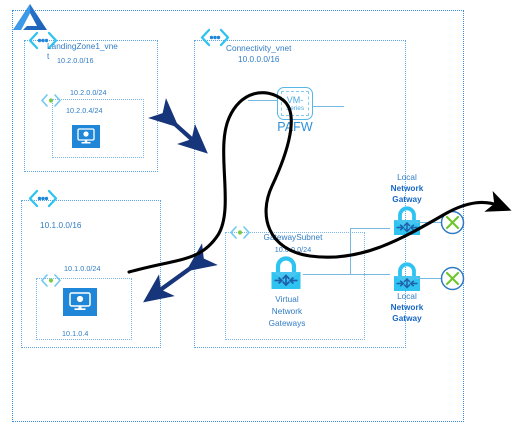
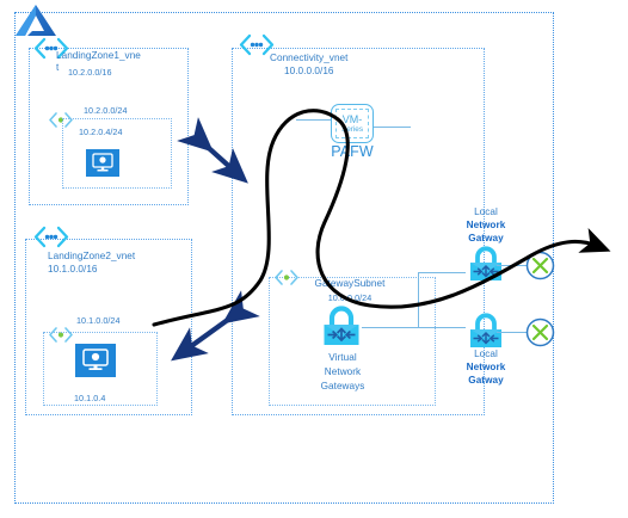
  LandingZone1_vne
  t
  10.2.0.0/16
  10.2.0.0/24
  10.2.0.4/24
+ LandingZone2_vnet
  10.1.0.0/16
  10.1.0.0/24
  10.1.0.4
  Connectivity_vnet
  10.0.0.0/16
  VM-
  PAFW
  GaewaySubnet
  10.0.0/24
  Virtual
  Network
  Gateways
  Local
  Network
  Gatway
  Local
  Network
  Gatway
